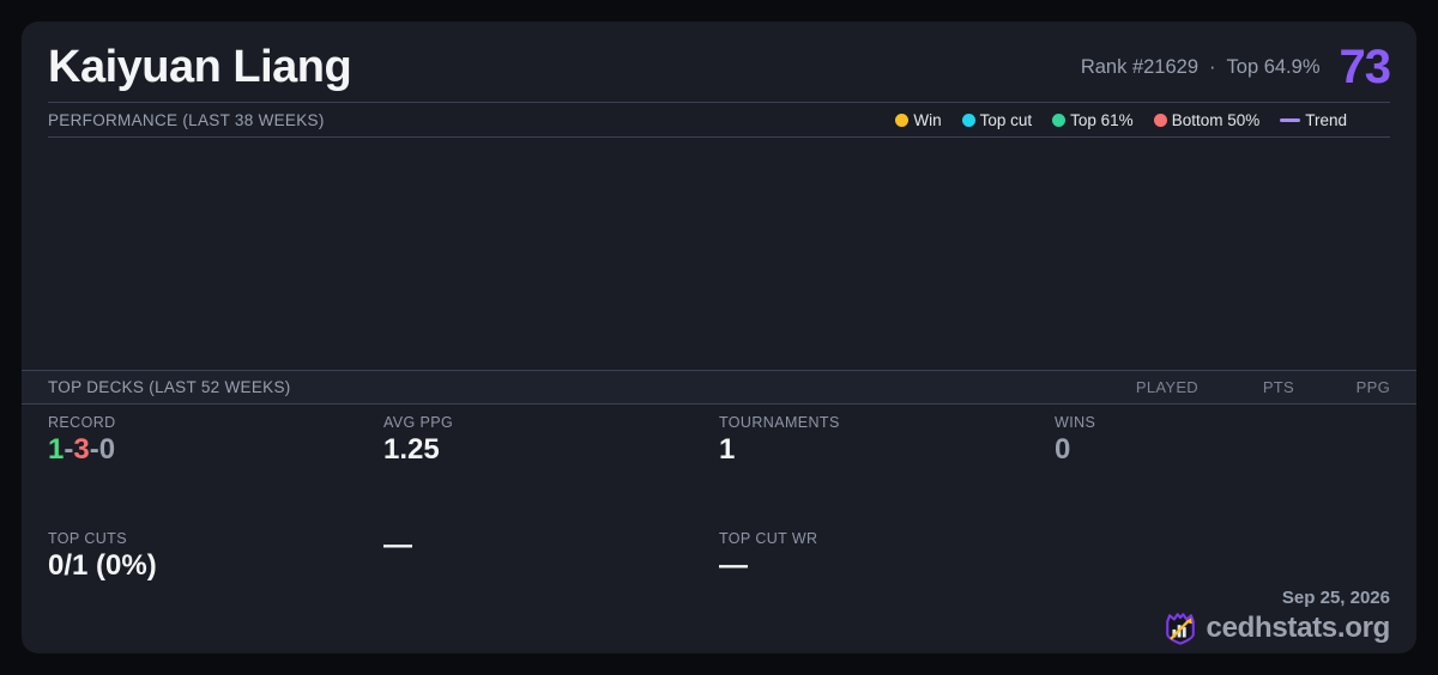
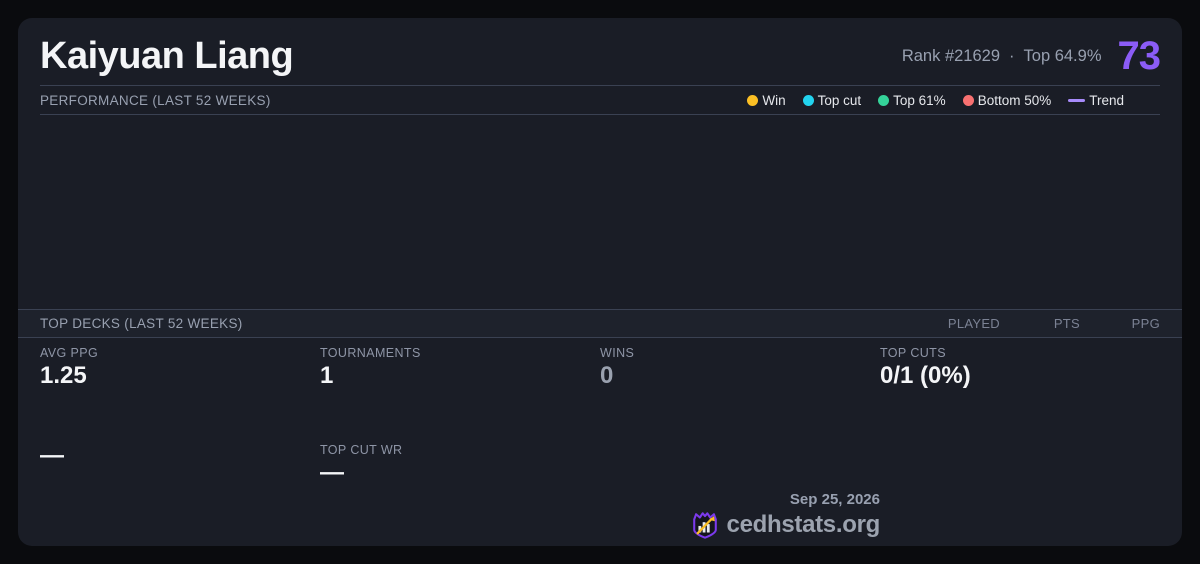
  Kaiyuan Liang
  Rank #21629
  ·
  Top 64.9%
  73
- PERFORMANCE (LAST 38 WEEKS)
+ PERFORMANCE (LAST 52 WEEKS)
  Win
  Top cut
  Top 61%
  Bottom 50%
  Trend
  TOP DECKS (LAST 52 WEEKS)
  PLAYED
  PTS
  PPG
- RECORD
- 1-3-0
  AVG PPG
  1.25
  TOURNAMENTS
  1
  WINS
  0
  TOP CUTS
  0/1 (0%)
  —
  TOP CUT WR
  —
  Sep 25, 2026
  cedhstats.org
